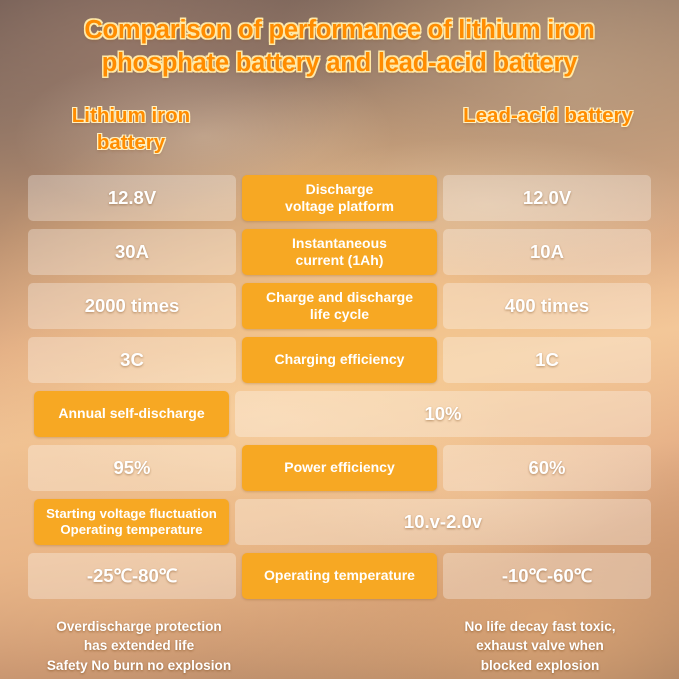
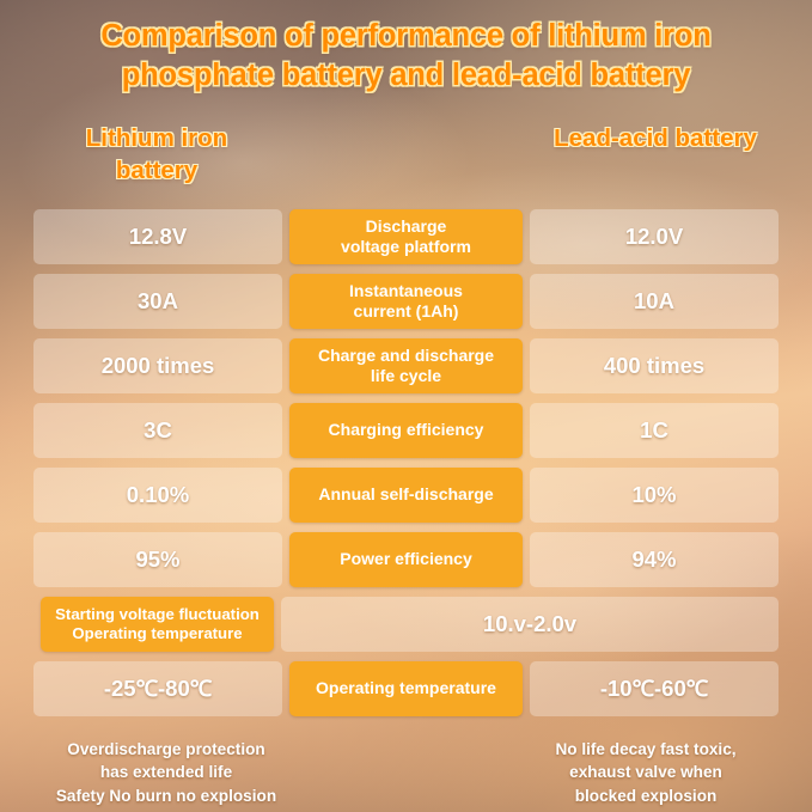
  Comparison of performance of lithium iron phosphate battery and lead-acid battery
  Lithium iron battery
  Lead-acid battery
  12.8V
  Discharge
  voltage platform
  12.0V
  30A
  Instantaneous
  current (1Ah)
  10A
  2000 times
  Charge and discharge
  life cycle
  400 times
  3C
  Charging efficiency
  1C
+ 0.10%
  Annual self-discharge
  10%
  95%
  Power efficiency
- 60%
+ 94%
  Starting voltage fluctuation
  Operating temperature
  10.v-2.0v
  -25℃-80℃
  Operating temperature
  -10℃-60℃
  Overdischarge protection
  has extended life
  Safety No burn no explosion
  No life decay fast toxic,
  exhaust valve when
  blocked explosion
